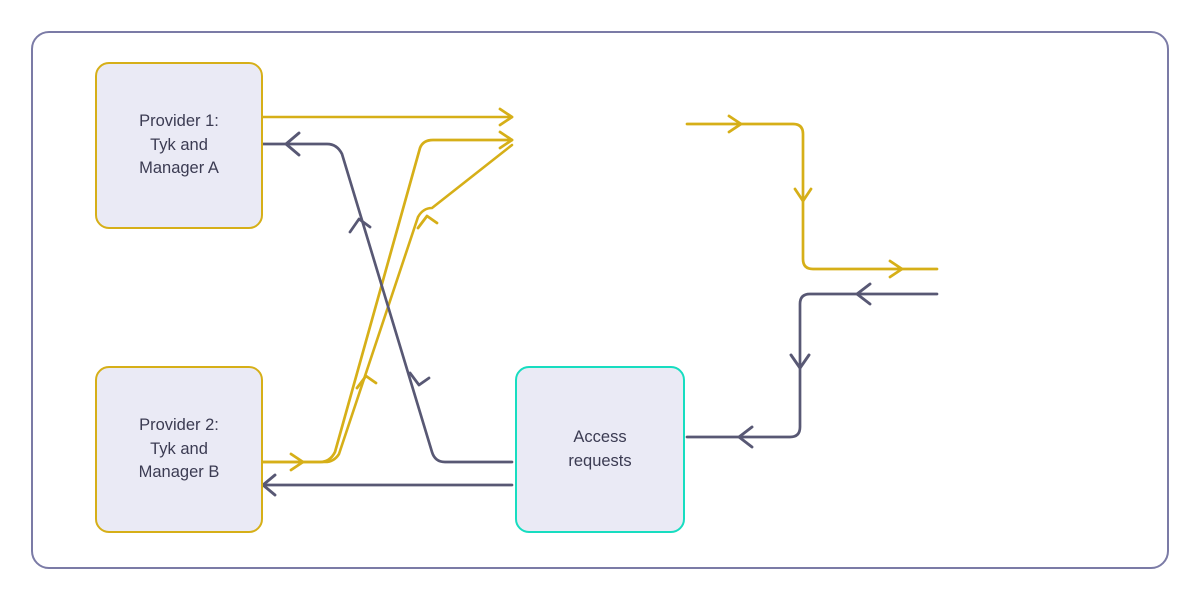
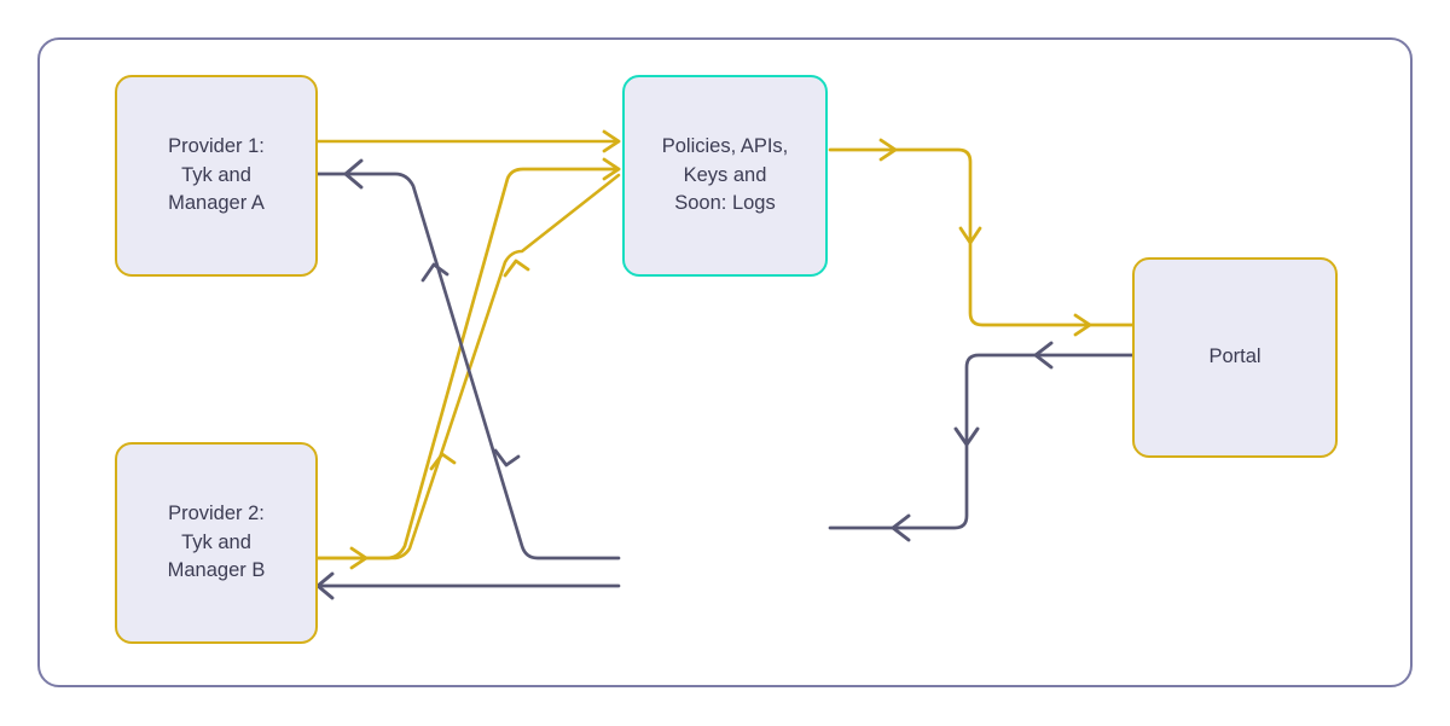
  Provider 1:
  Tyk and
  Manager A
+ Policies, APIs,
+ Keys and
+ Soon: Logs
+ Portal
  Provider 2:
  Tyk and
  Manager B
- Access
- requests
